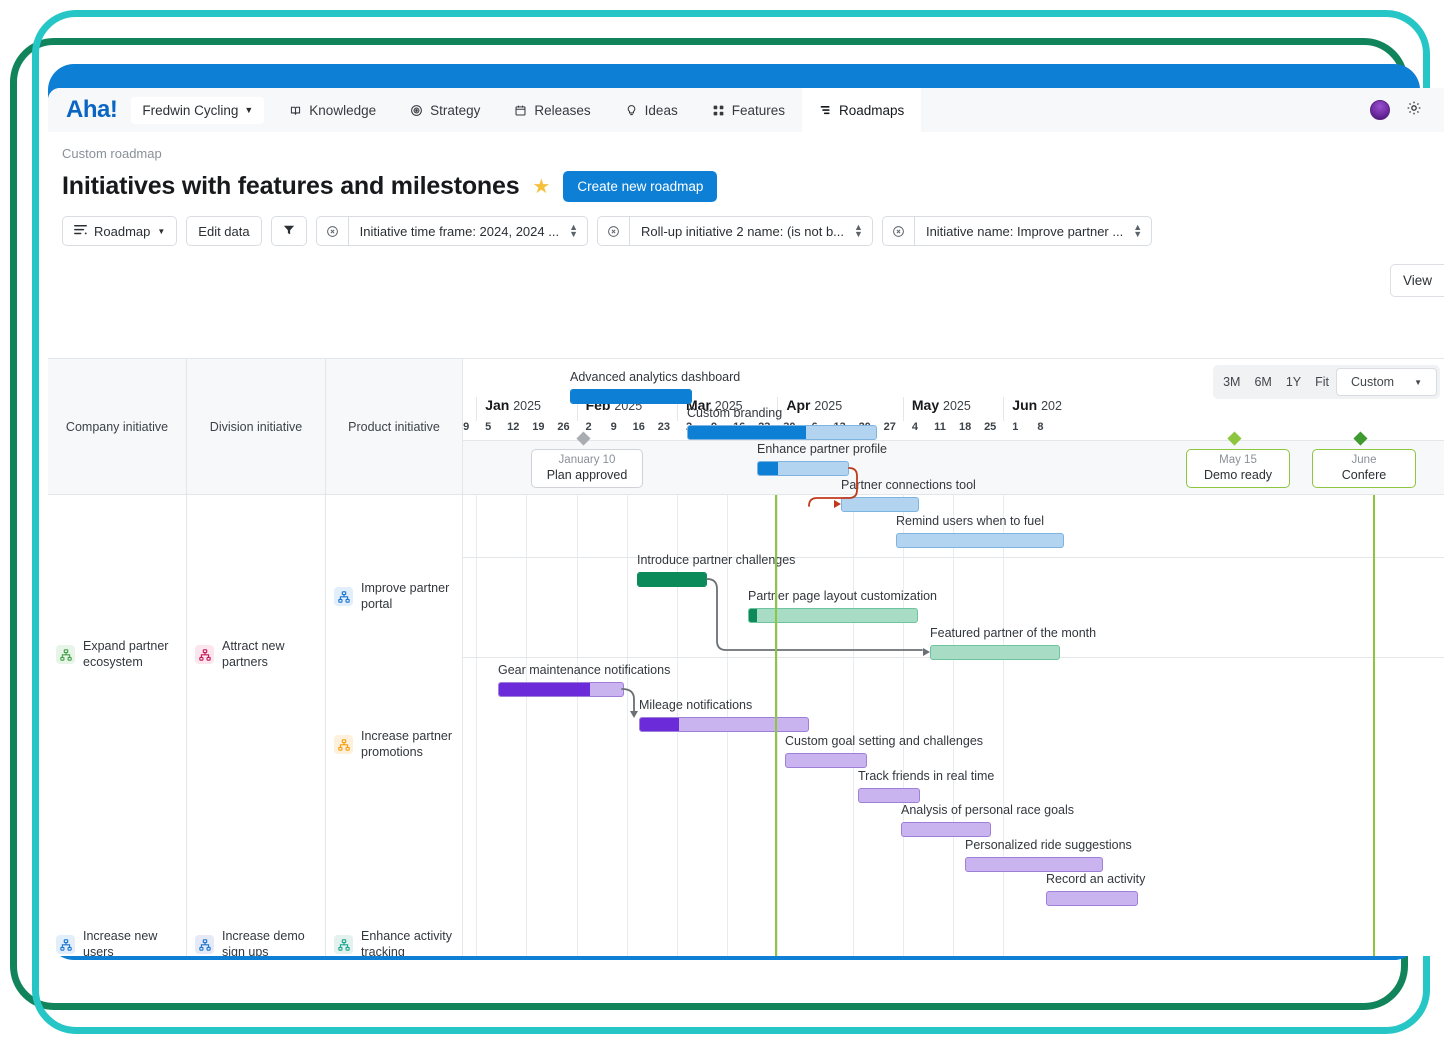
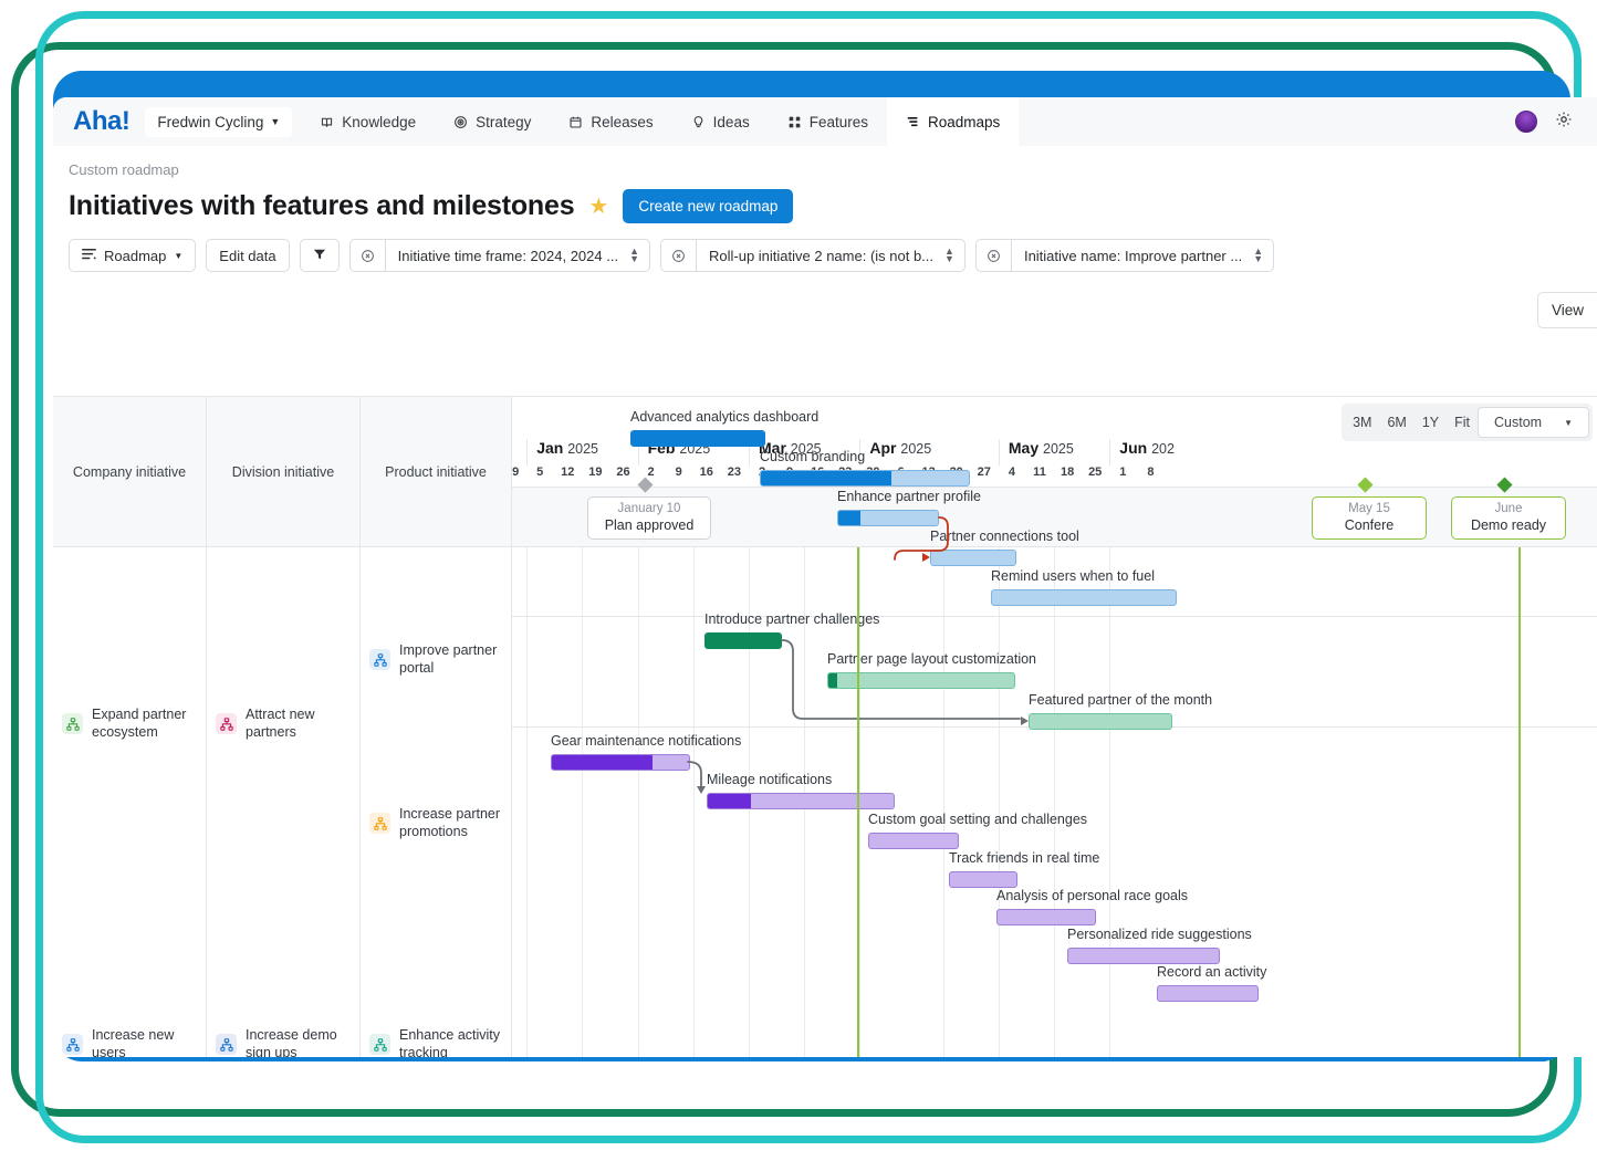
  Aha!
  Fredwin Cycling
  ▼
  Knowledge
  Strategy
  Releases
  Ideas
  Features
  Roadmaps
  Custom roadmap
  Initiatives with features and milestones
  ★
  Create new roadmap
  View
  Roadmap
  ▼
  Edit data
  Initiative time frame: 2024, 2024 ...
  ▲
  ▼
  Roll-up initiative 2 name: (is not b...
  ▲
  ▼
  Initiative name: Improve partner ...
  ▲
  ▼
  Company initiative
  Expand partner ecosystem
  Increase new users
  Division initiative
  Attract new partners
  Increase demo sign ups
  Product initiative
  Improve partner portal
  Increase partner promotions
  Enhance activity tracking
  3M
  6M
  1Y
  Fit
  Custom
  ▼
  Jan 2025
  Feb 2025
  Mar 2025
  Apr 2025
  May 2025
  Jun 202
  5
  12
  19
  26
  2
  9
  16
  23
  27
  4
  11
  18
  25
  1
  8
  January 10
  Plan approved
  May 15
- Demo ready
+ Confere
  June
- Confere
+ Demo ready
  Advanced analytics dashboard
  Custom branding
  Enhance partner profile
  Partner connections tool
  Remind users when to fuel
  Introduce partner challenges
  Parter page layout customization
  Featured partner of the month
  Gear maintenance notifications
  Mileage notifications
  Custom goal setting and challenges
  Track friends in real time
  Analysis of personal race goals
  Personalized ride suggestions
  Record an activity
